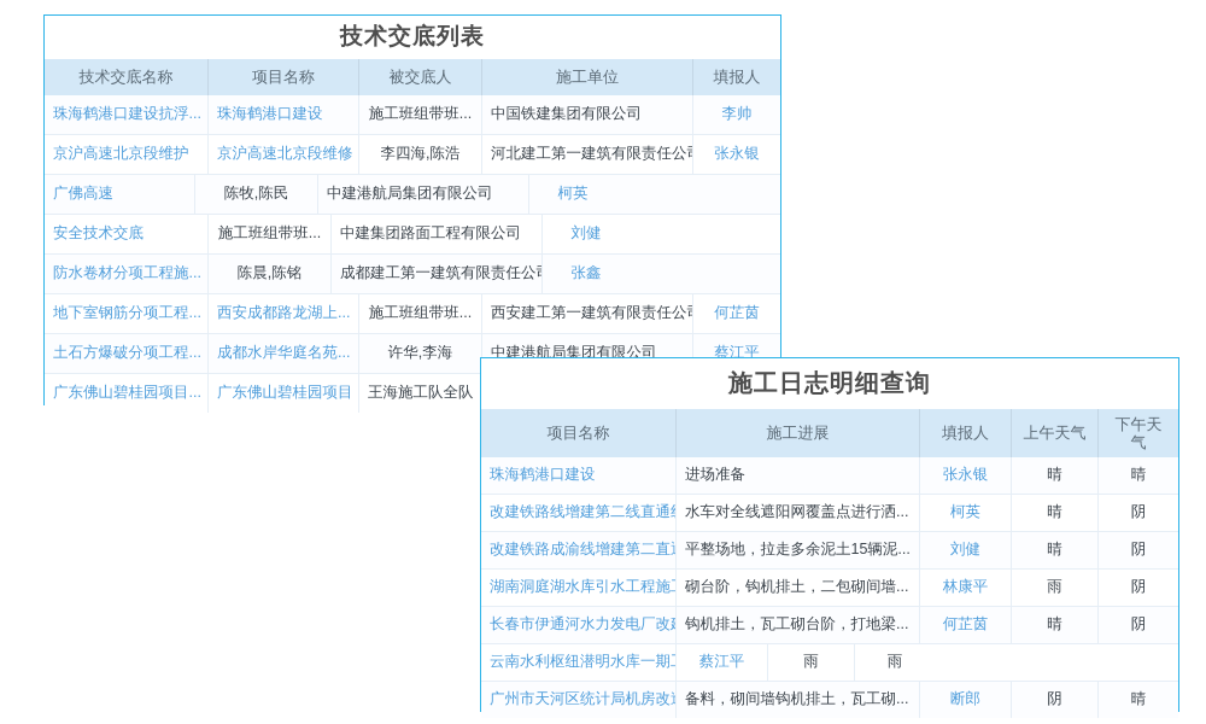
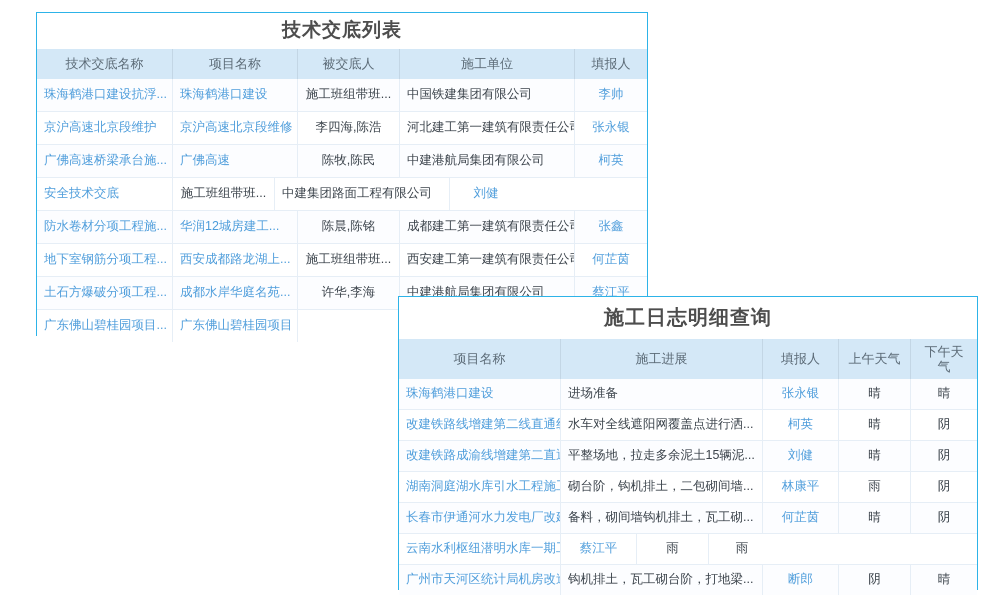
  技术交底列表
  技术交底名称
  项目名称
  被交底人
  施工单位
  填报人
  珠海鹤港口建设抗浮...
  珠海鹤港口建设
  施工班组带班...
  中国铁建集团有限公司
  李帅
  京沪高速北京段维护
  京沪高速北京段维修
  李四海,陈浩
  河北建工第一建筑有限责任公
  张永银
+ 广佛高速桥梁承台施...
  广佛高速
  陈牧,陈民
  中建港航局集团有限公司
  柯英
  安全技术交底
  施工班组带班...
  中建集团路面工程有限公司
  刘健
  防水卷材分项工程施...
+ 华润12城房建工...
  陈晨,陈铭
  成都建工第一建筑有限责任公
  张鑫
  地下室钢筋分项工程...
  西安成都路龙湖上...
  施工班组带班...
  西安建工第一建筑有限责任公
  何芷茵
  土石方爆破分项工程...
  成都水岸华庭名苑...
  许华,李海
  中建港航局集团有限公司
  蔡江平
  广东佛山碧桂园项目...
  广东佛山碧桂园项目
- 王海施工队全队
  施工日志明细查询
  项目名称
  施工进展
  填报人
  上午天气
  下午天气
  珠海鹤港口建设
  进场准备
  张永银
  晴
  晴
  改建铁路线增建第二线直通
  水车对全线遮阳网覆盖点进行洒...
  柯英
  晴
  阴
  改建铁路成渝线增建第二直
  平整场地，拉走多余泥土15辆泥...
  刘健
  晴
  阴
  湖南洞庭湖水库引水工程施
  砌台阶，钩机排土，二包砌间墙...
  林康平
  雨
  阴
  长春市伊通河水力发电厂改
- 钩机排土，瓦工砌台阶，打地梁...
+ 备料，砌间墙钩机排土，瓦工砌...
  何芷茵
  晴
  阴
  云南水利枢纽潜明水库一期
  蔡江平
  雨
  雨
  广州市天河区统计局机房改
- 备料，砌间墙钩机排土，瓦工砌...
+ 钩机排土，瓦工砌台阶，打地梁...
  断郎
  阴
  晴
